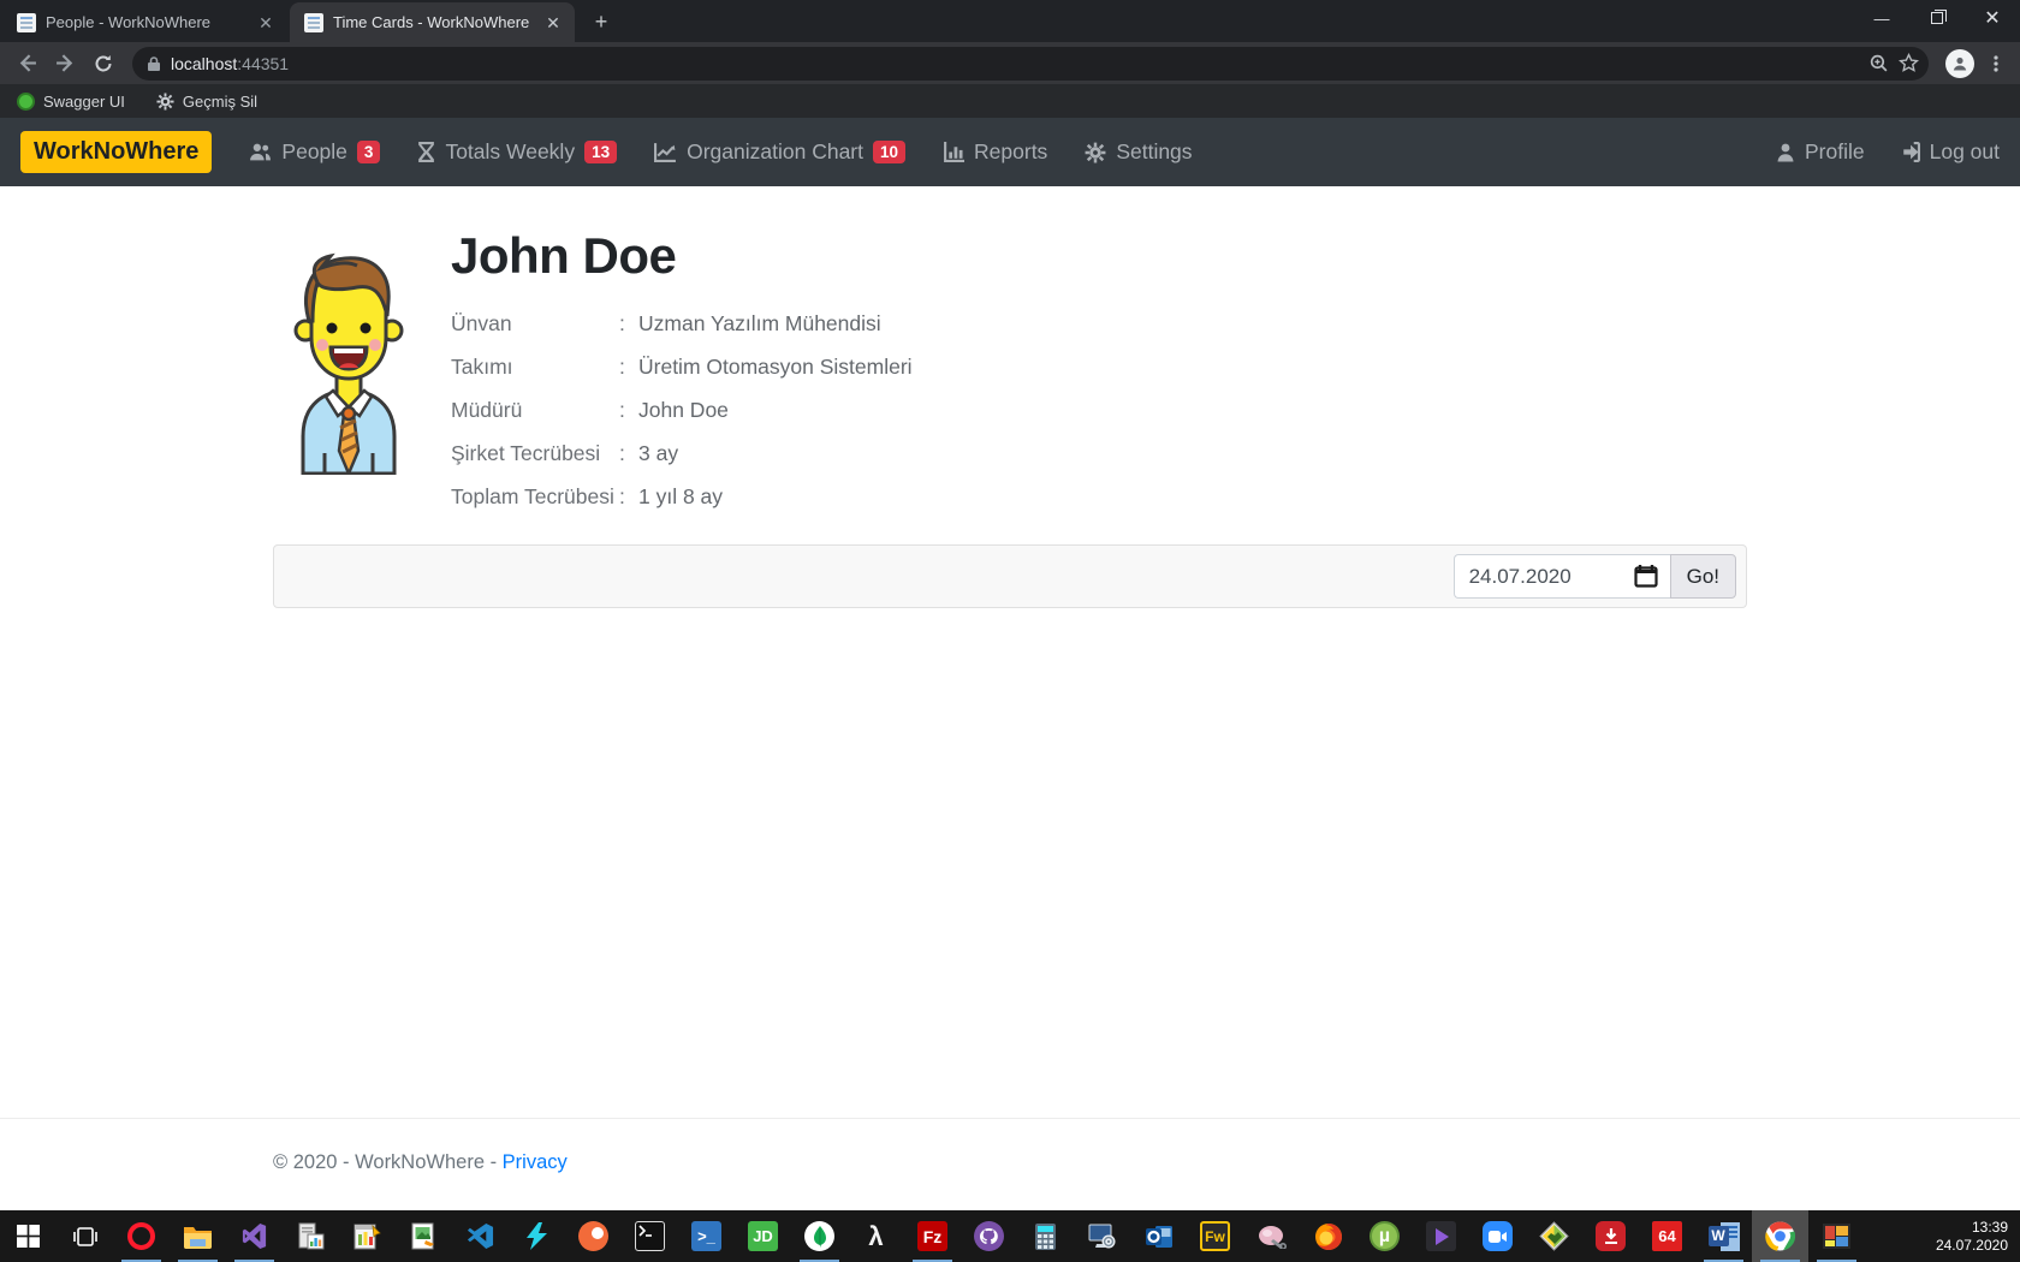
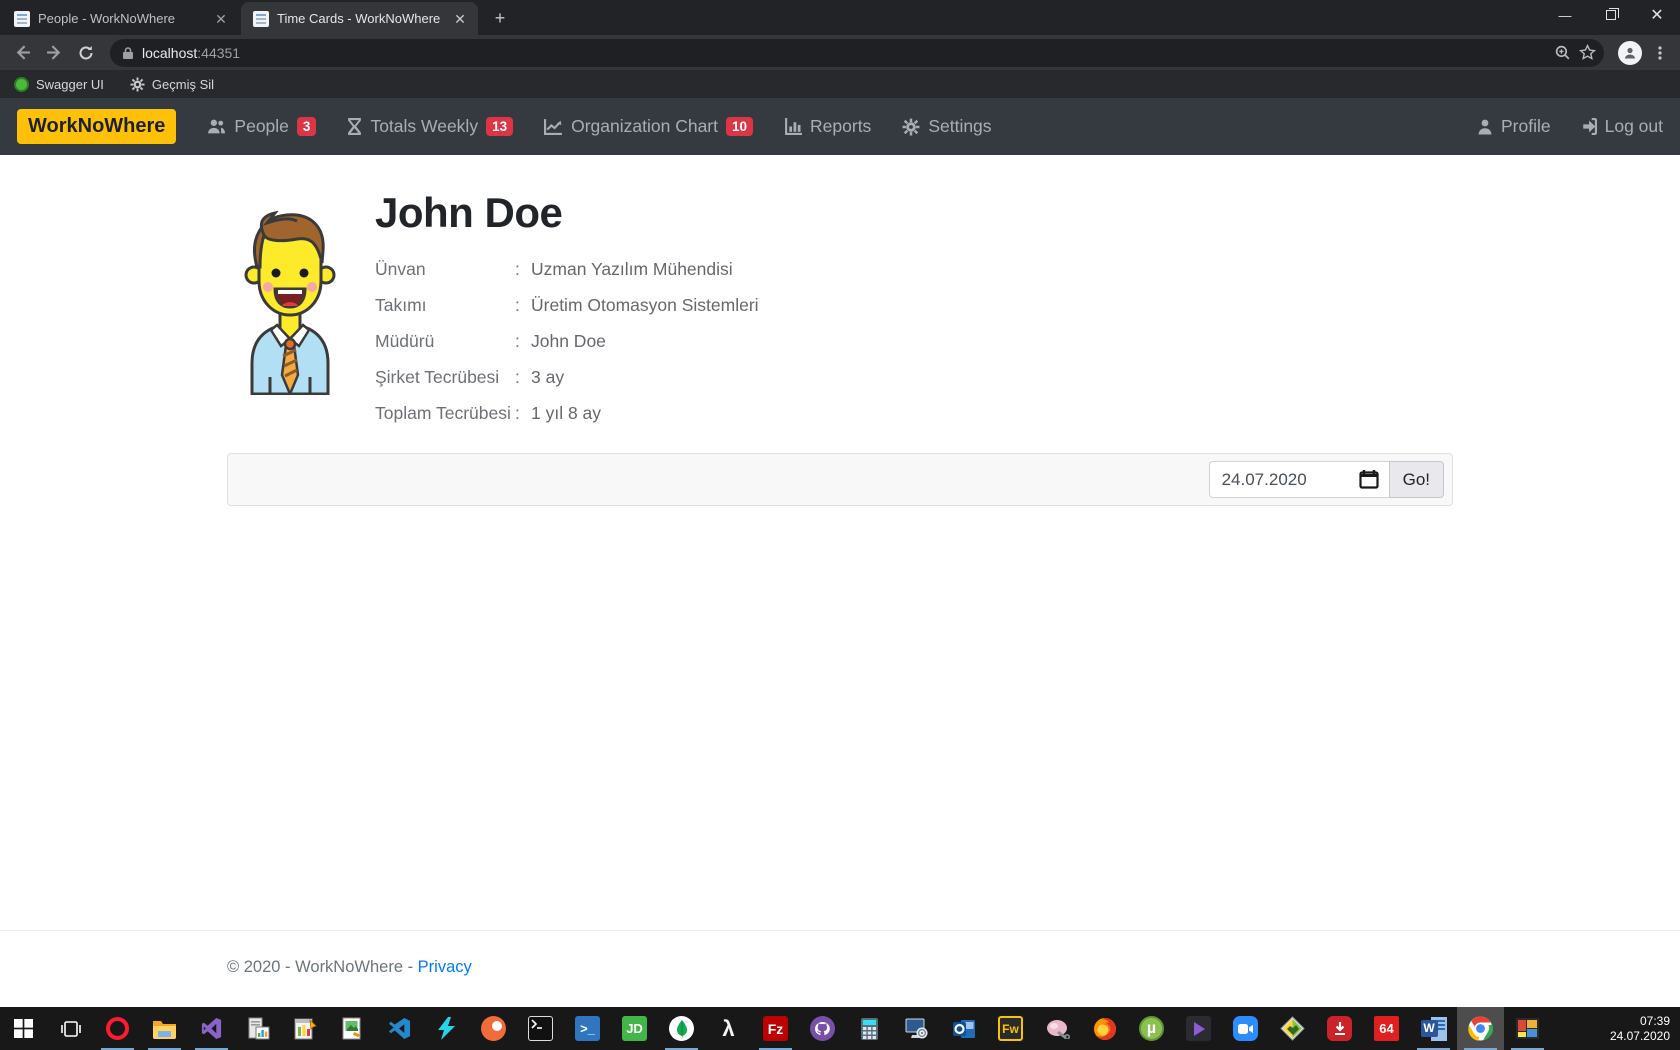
  People - WorkNoWhere
  ✕
  Time Cards - WorkNoWhere
  ✕
  +
  —
  ✕
  localhost:44351
  Swagger UI
  Geçmiş Sil
  WorkNoWhere
  People
  3
  Totals Weekly
  13
  Organization Chart
  10
  Reports
  Settings
  Profile
  Log out
  John Doe
  Ünvan
  :
  Uzman Yazılım Mühendisi
  Takımı
  :
  Üretim Otomasyon Sistemleri
  Müdürü
  :
  John Doe
  Şirket Tecrübesi
  :
  3 ay
  Toplam Tecrübesi
  :
  1 yıl 8 ay
  24.07.2020
  Go!
  © 2020 - WorkNoWhere - Privacy
  >_
  JD
  λ
  Fz
  Fw
  µ
  64
  W
- 13:39
+ 07:39
  24.07.2020
